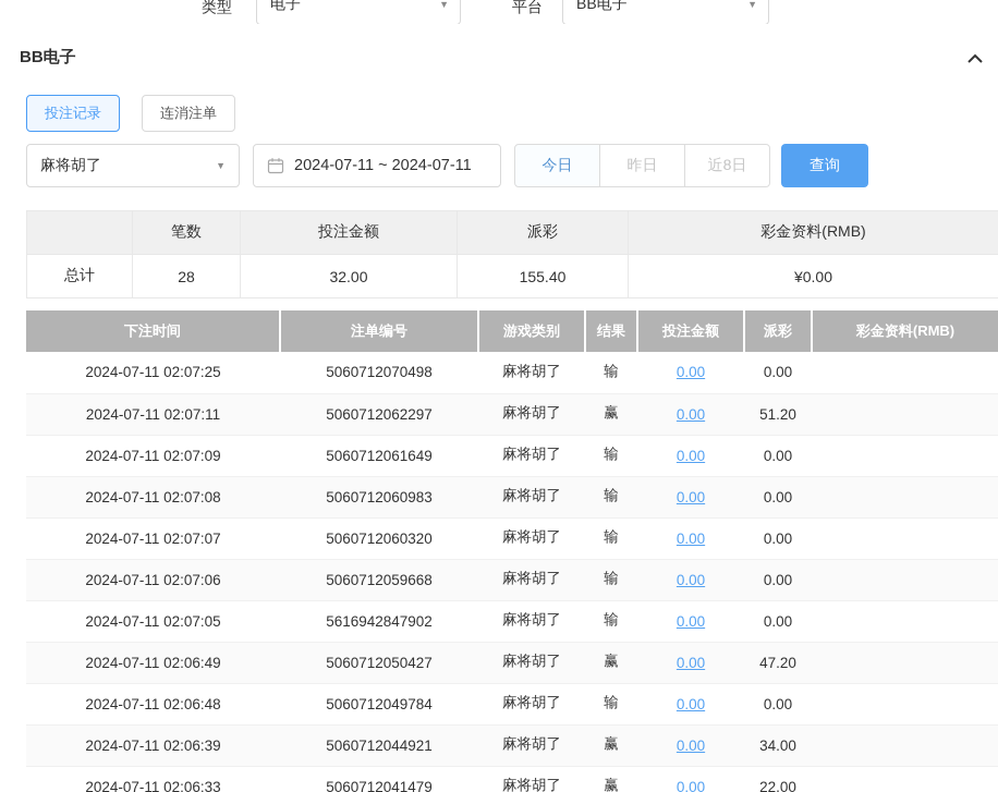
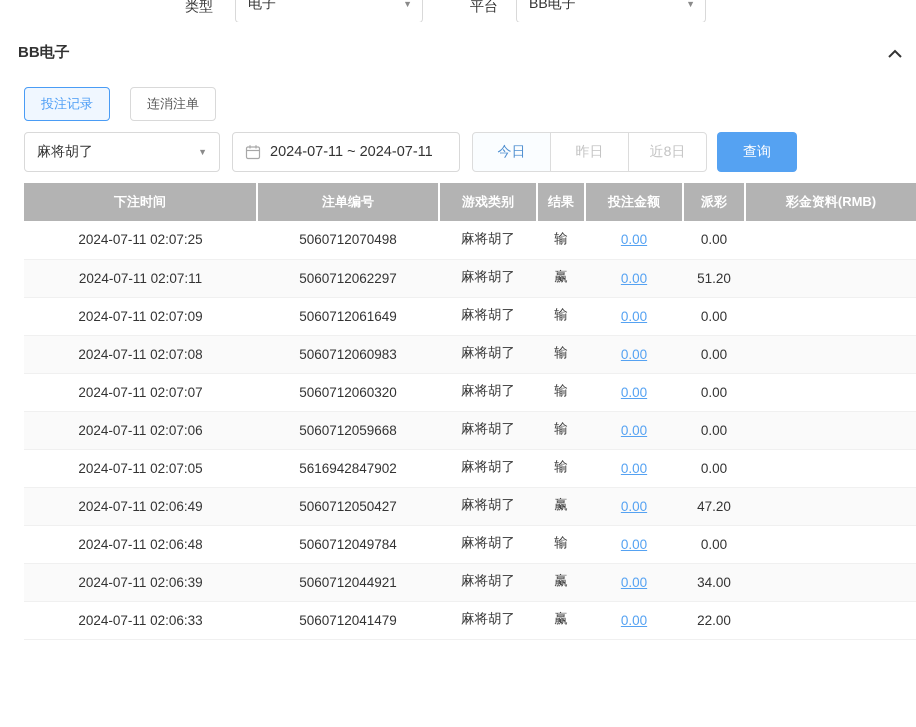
  类型
  电子
  ▼
  平台
  BB电子
  ▼
  BB电子
  投注记录
  连消注单
  麻将胡了
  ▼
  2024-07-11 ~ 2024-07-11
  今日
  昨日
  近8日
  查询
- 	笔数	投注金额	派彩	彩金资料(RMB)
- 总计	28	32.00	155.40	¥0.00
  下注时间	注单编号	游戏类别	结果	投注金额	派彩	彩金资料(RMB)
  2024-07-11 02:07:25	5060712070498	麻将胡了	输	0.00	0.00
  2024-07-11 02:07:11	5060712062297	麻将胡了	赢	0.00	51.20
  2024-07-11 02:07:09	5060712061649	麻将胡了	输	0.00	0.00
  2024-07-11 02:07:08	5060712060983	麻将胡了	输	0.00	0.00
  2024-07-11 02:07:07	5060712060320	麻将胡了	输	0.00	0.00
  2024-07-11 02:07:06	5060712059668	麻将胡了	输	0.00	0.00
  2024-07-11 02:07:05	5616942847902	麻将胡了	输	0.00	0.00
  2024-07-11 02:06:49	5060712050427	麻将胡了	赢	0.00	47.20
  2024-07-11 02:06:48	5060712049784	麻将胡了	输	0.00	0.00
  2024-07-11 02:06:39	5060712044921	麻将胡了	赢	0.00	34.00
  2024-07-11 02:06:33	5060712041479	麻将胡了	赢	0.00	22.00
